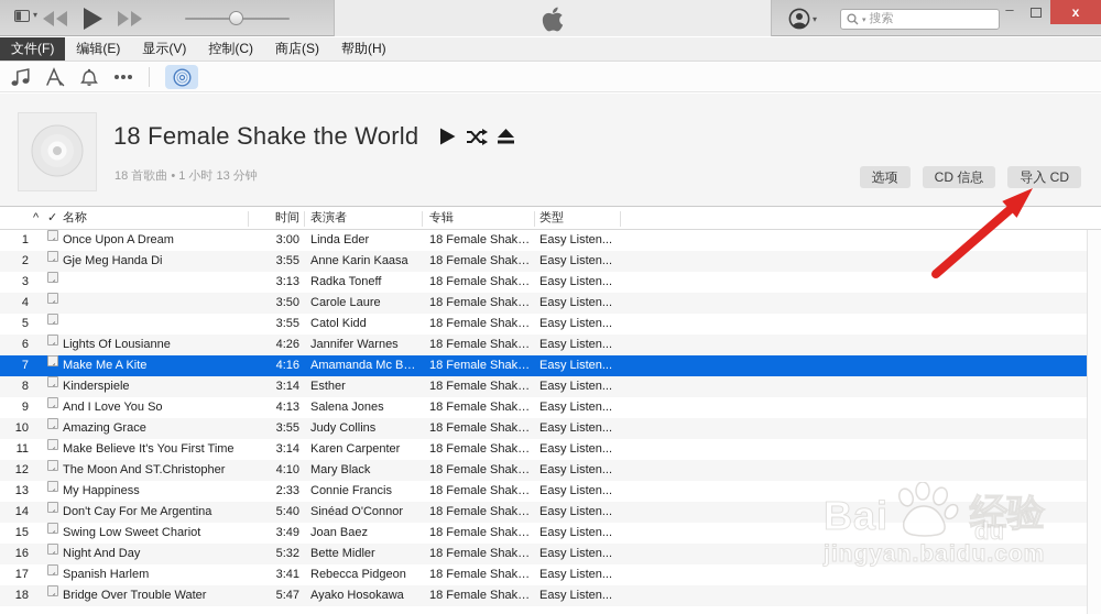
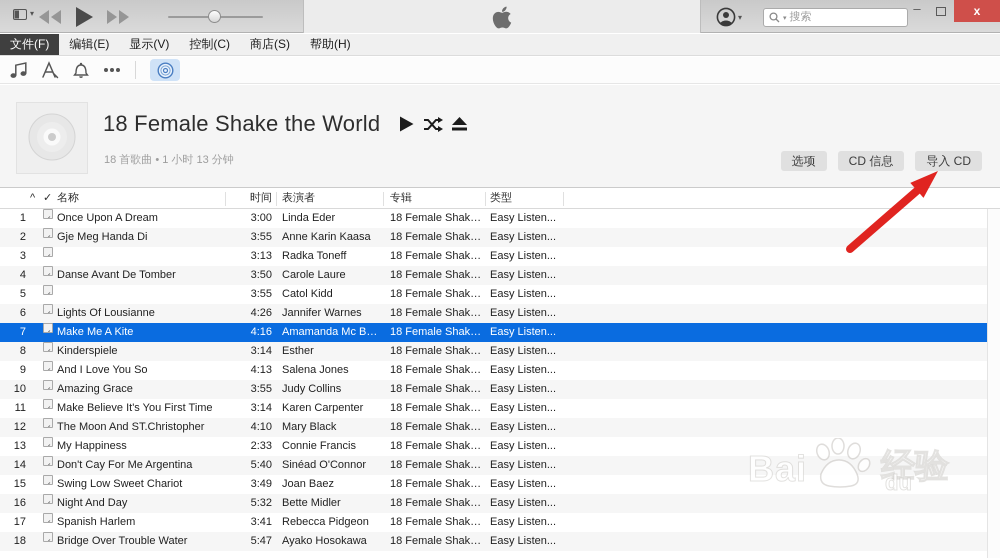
  ▾
  ▾
  搜索
  –
  x
  文件(F)
  编辑(E)
  显示(V)
  控制(C)
  商店(S)
  帮助(H)
  18 Female Shake the World
  18 首歌曲 • 1 小时 13 分钟
  选项
  CD 信息
  导入 CD
  ^
  ✓
  名称
  时间
  表演者
  专辑
  类型
  1
  Once Upon A Dream
  3:00
  Linda Eder
  18 Female Shake t
  Easy Listen...
  2
  Gje Meg Handa Di
  3:55
  Anne Karin Kaasa
  18 Female Shake t
  Easy Listen...
  3
  3:13
  Radka Toneff
  18 Female Shake t
  Easy Listen...
  4
+ Danse Avant De Tomber
  3:50
  Carole Laure
  18 Female Shake t
  Easy Listen...
  5
  3:55
  Catol Kidd
  18 Female Shake t
  Easy Listen...
  6
  Lights Of Lousianne
  4:26
  Jannifer Warnes
  18 Female Shake t
  Easy Listen...
  7
  Make Me A Kite
  4:16
  Amamanda Mc Bro..
  18 Female Shake t
  Easy Listen...
  8
  Kinderspiele
  3:14
  Esther
  18 Female Shake t
  Easy Listen...
  9
  And I Love You So
  4:13
  Salena Jones
  18 Female Shake t
  Easy Listen...
  10
  Amazing Grace
  3:55
  Judy Collins
  18 Female Shake t
  Easy Listen...
  11
  Make Believe It's You First Time
  3:14
  Karen Carpenter
  18 Female Shake t
  Easy Listen...
  12
  The Moon And ST.Christopher
  4:10
  Mary Black
  18 Female Shake t
  Easy Listen...
  13
  My Happiness
  2:33
  Connie Francis
  18 Female Shake t
  Easy Listen...
  14
  Don't Cay For Me Argentina
  5:40
  Sinéad O'Connor
  18 Female Shake t
  Easy Listen...
  15
  Swing Low Sweet Chariot
  3:49
  Joan Baez
  18 Female Shake t
  Easy Listen...
  16
  Night And Day
  5:32
  Bette Midler
  18 Female Shake t
  Easy Listen...
  17
  Spanish Harlem
  3:41
  Rebecca Pidgeon
  18 Female Shake t
  Easy Listen...
  18
  Bridge Over Trouble Water
  5:47
  Ayako Hosokawa
  18 Female Shake t
  Easy Listen...
  Bai
  du
  经验
- jingyan.baidu.com
